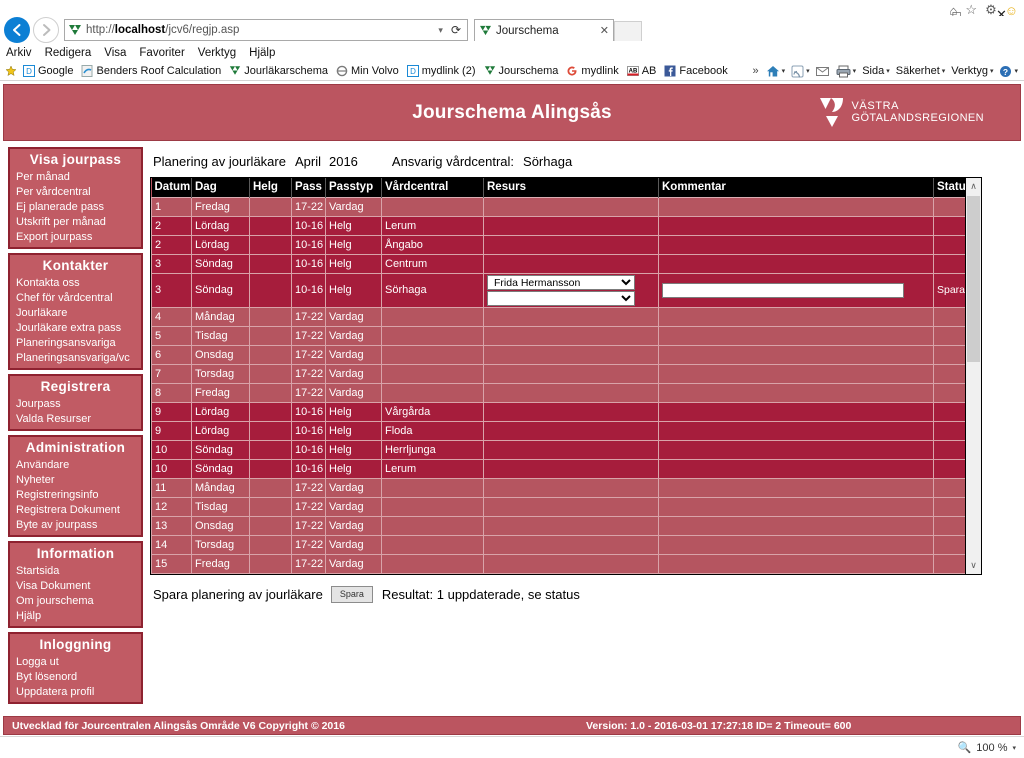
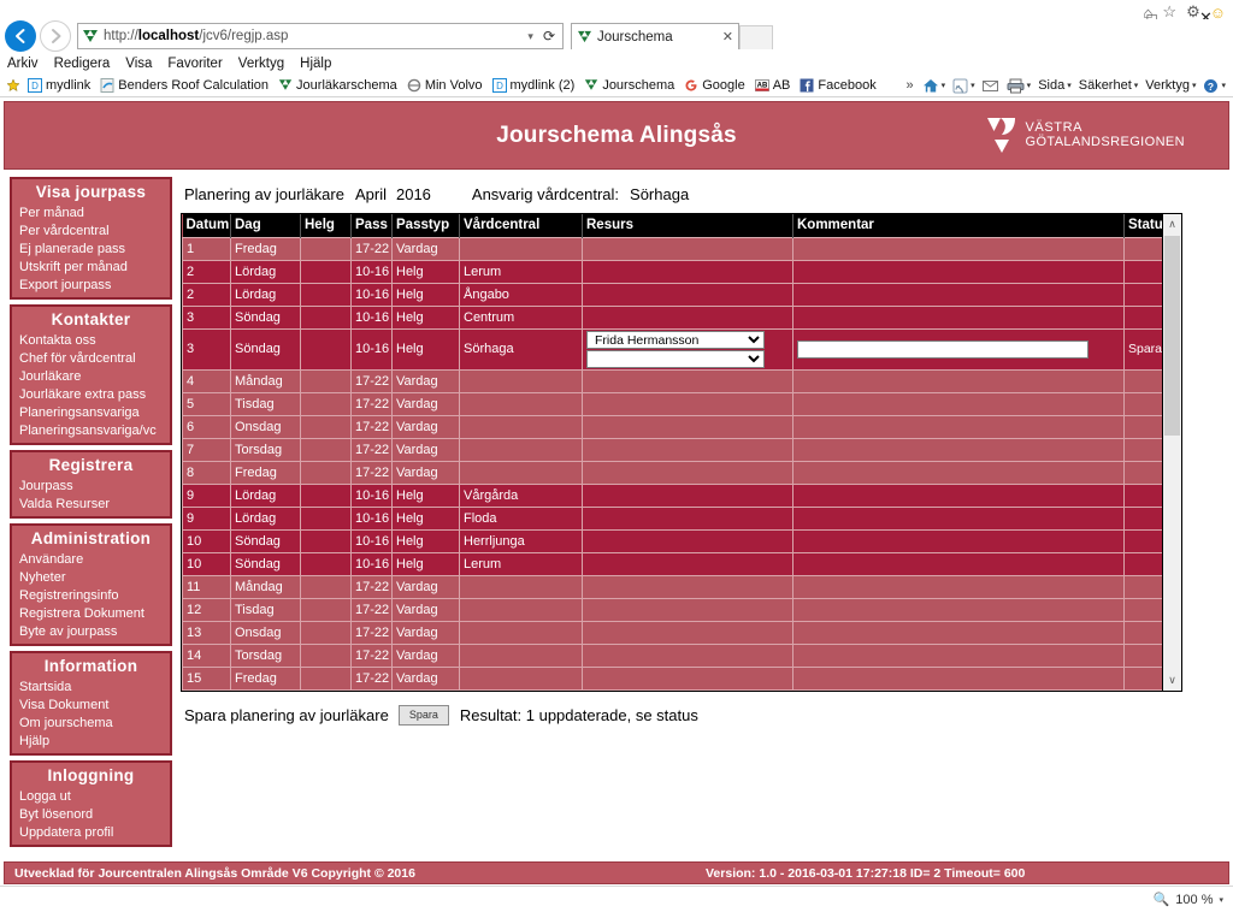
  □
  ✕
  http://localhost/jcv6/regjp.asp
  ▾
  ⟳
  Jourschema
  ✕
  ⌂
  ☆
  ⚙
  ☺
  Arkiv
  Redigera
  Visa
  Favoriter
  Verktyg
  Hjälp
  D
- Google
+ mydlink
  Benders Roof Calculation
  Jourläkarschema
  Min Volvo
  D
  mydlink (2)
  Jourschema
- mydlink
+ Google
  AB
  Facebook
  »
  Sida
  Säkerhet
  Verktyg
  ?
  Jourschema Alingsås
  VÄSTRA
  GÖTALANDSREGIONEN
  Visa jourpass
  Per månad
  Per vårdcentral
  Ej planerade pass
  Utskrift per månad
  Export jourpass
  Kontakter
  Kontakta oss
  Chef för vårdcentral
  Jourläkare
  Jourläkare extra pass
  Planeringsansvariga
  Planeringsansvariga/vc
  Registrera
  Jourpass
  Valda Resurser
  Administration
  Användare
  Nyheter
  Registreringsinfo
  Registrera Dokument
  Byte av jourpass
  Information
  Startsida
  Visa Dokument
  Om jourschema
  Hjälp
  Inloggning
  Logga ut
  Byt lösenord
  Uppdatera profil
  Planering av jourläkare
  April
  2016
  Ansvarig vårdcentral:
  Sörhaga
  Datum	Dag	Helg	Pass	Passtyp	Vårdcentral	Resurs	Kommentar	Statu
  1	Fredag		17-22	Vardag
  2	Lördag		10-16	Helg	Lerum
  2	Lördag		10-16	Helg	Ångabo
  3	Söndag		10-16	Helg	Centrum
  3	Söndag		10-16	Helg	Sörhaga	Frida Hermansson		Spara
  4	Måndag		17-22	Vardag
  5	Tisdag		17-22	Vardag
  6	Onsdag		17-22	Vardag
  7	Torsdag		17-22	Vardag
  8	Fredag		17-22	Vardag
  9	Lördag		10-16	Helg	Vårgårda
  9	Lördag		10-16	Helg	Floda
  10	Söndag		10-16	Helg	Herrljunga
  10	Söndag		10-16	Helg	Lerum
  11	Måndag		17-22	Vardag
  12	Tisdag		17-22	Vardag
  13	Onsdag		17-22	Vardag
  14	Torsdag		17-22	Vardag
  15	Fredag		17-22	Vardag
  ∧
  ∨
  Spara planering av jourläkare
  Spara
  Resultat: 1 uppdaterade, se status
  Utvecklad för Jourcentralen Alingsås Område V6 Copyright © 2016
  Version: 1.0 - 2016-03-01 17:27:18 ID= 2 Timeout= 600
  🔍
  100 %
